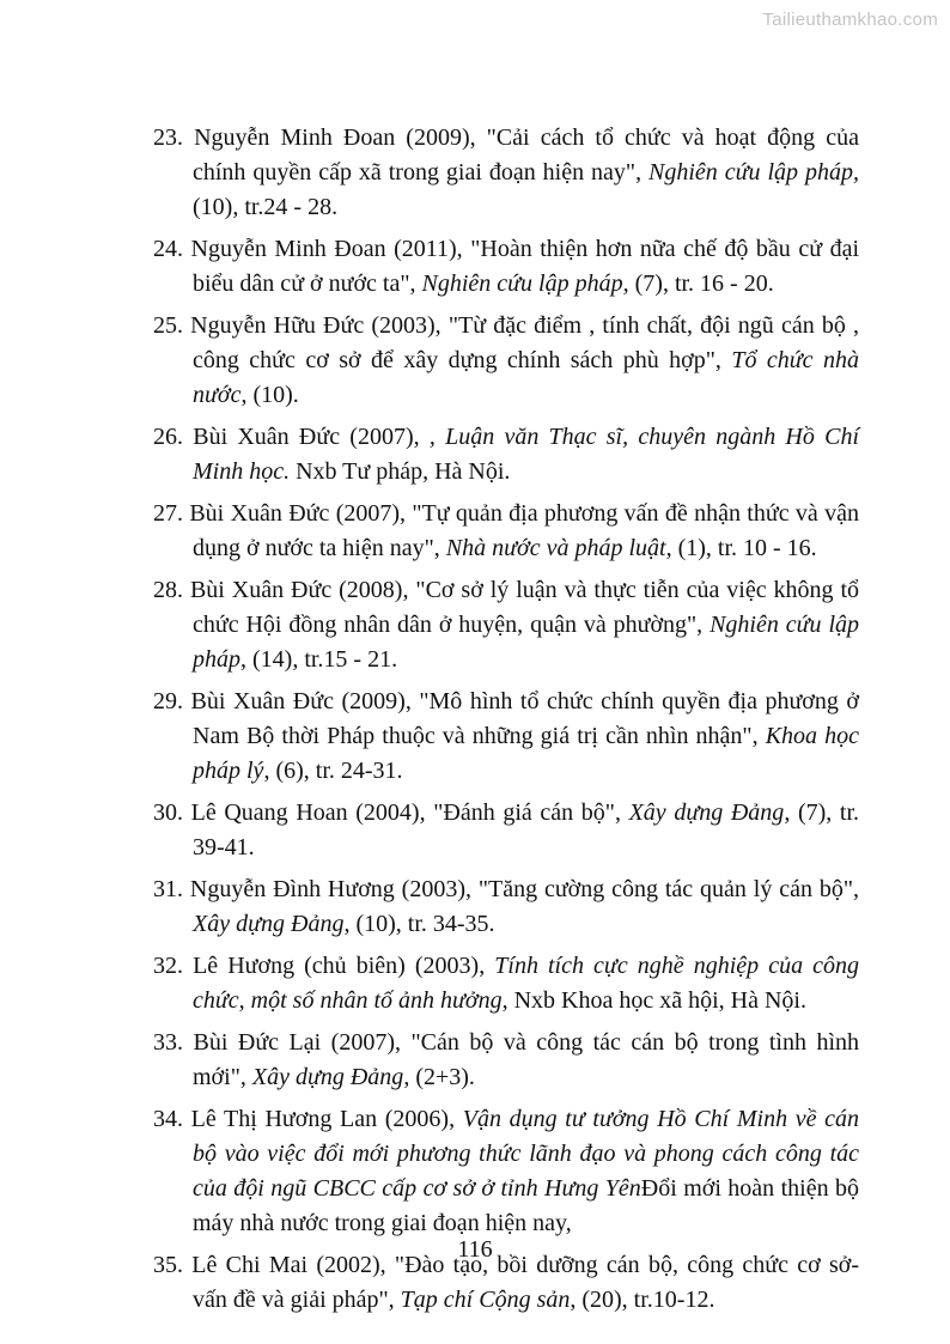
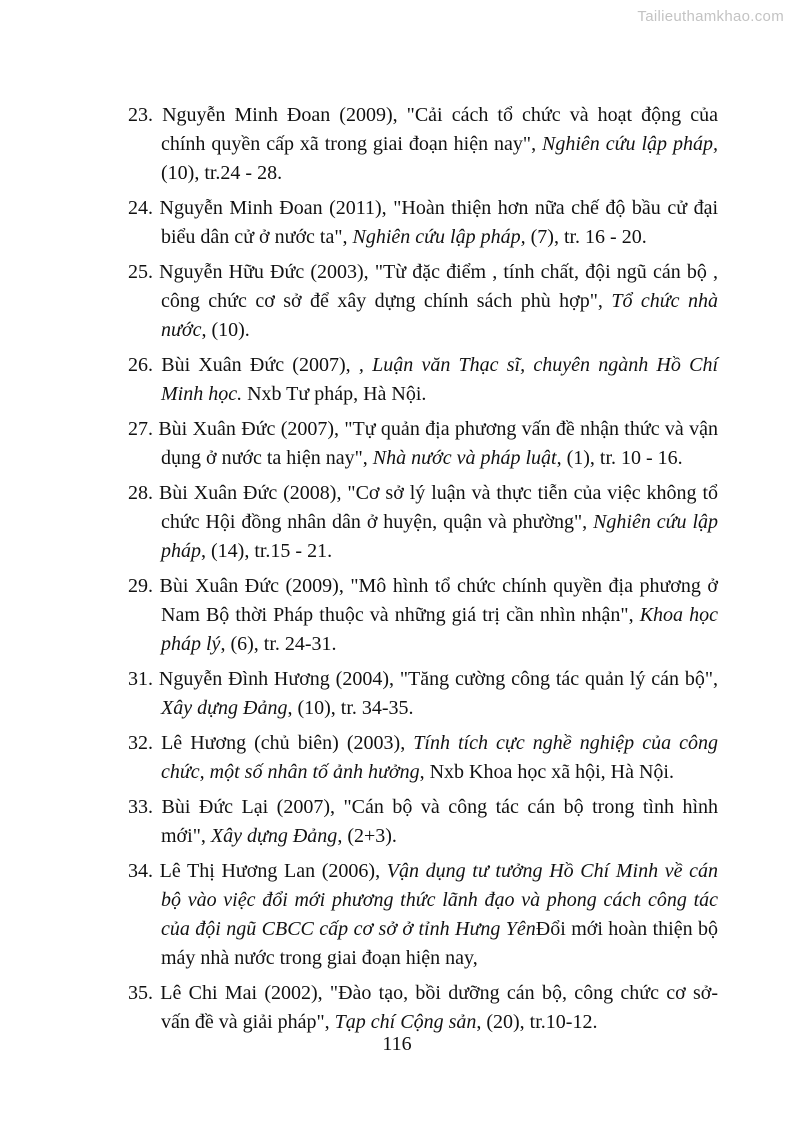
  Tailieuthamkhao.com
  23. Nguyễn Minh Đoan (2009), "Cải cách tổ chức và hoạt động của chính quyền cấp xã trong giai đoạn hiện nay", Nghiên cứu lập pháp, (10), tr.24 - 28.
  24. Nguyễn Minh Đoan (2011), "Hoàn thiện hơn nữa chế độ bầu cử đại biểu dân cử ở nước ta", Nghiên cứu lập pháp, (7), tr. 16 - 20.
  25. Nguyễn Hữu Đức (2003), "Từ đặc điểm , tính chất, đội ngũ cán bộ , công chức cơ sở để xây dựng chính sách phù hợp", Tổ chức nhà nước, (10).
  26. Bùi Xuân Đức (2007), , Luận văn Thạc sĩ, chuyên ngành Hồ Chí Minh học. Nxb Tư pháp, Hà Nội.
  27. Bùi Xuân Đức (2007), "Tự quản địa phương vấn đề nhận thức và vận dụng ở nước ta hiện nay", Nhà nước và pháp luật, (1), tr. 10 - 16.
  28. Bùi Xuân Đức (2008), "Cơ sở lý luận và thực tiễn của việc không tổ chức Hội đồng nhân dân ở huyện, quận và phường", Nghiên cứu lập pháp, (14), tr.15 - 21.
  29. Bùi Xuân Đức (2009), "Mô hình tổ chức chính quyền địa phương ở Nam Bộ thời Pháp thuộc và những giá trị cần nhìn nhận", Khoa học pháp lý, (6), tr. 24-31.
- 30. Lê Quang Hoan (2004), "Đánh giá cán bộ", Xây dựng Đảng, (7), tr. 39-41.
- 31. Nguyễn Đình Hương (2003), "Tăng cường công tác quản lý cán bộ", Xây dựng Đảng, (10), tr. 34-35.
+ 31. Nguyễn Đình Hương (2004), "Tăng cường công tác quản lý cán bộ", Xây dựng Đảng, (10), tr. 34-35.
  32. Lê Hương (chủ biên) (2003), Tính tích cực nghề nghiệp của công chức, một số nhân tố ảnh hưởng, Nxb Khoa học xã hội, Hà Nội.
  33. Bùi Đức Lại (2007), "Cán bộ và công tác cán bộ trong tình hình mới", Xây dựng Đảng, (2+3).
  34. Lê Thị Hương Lan (2006), Vận dụng tư tưởng Hồ Chí Minh về cán bộ vào việc đổi mới phương thức lãnh đạo và phong cách công tác của đội ngũ CBCC cấp cơ sở ở tỉnh Hưng YênĐổi mới hoàn thiện bộ máy nhà nước trong giai đoạn hiện nay,
  35. Lê Chi Mai (2002), "Đào tạo, bồi dưỡng cán bộ, công chức cơ sở- vấn đề và giải pháp", Tạp chí Cộng sản, (20), tr.10-12.
  116
